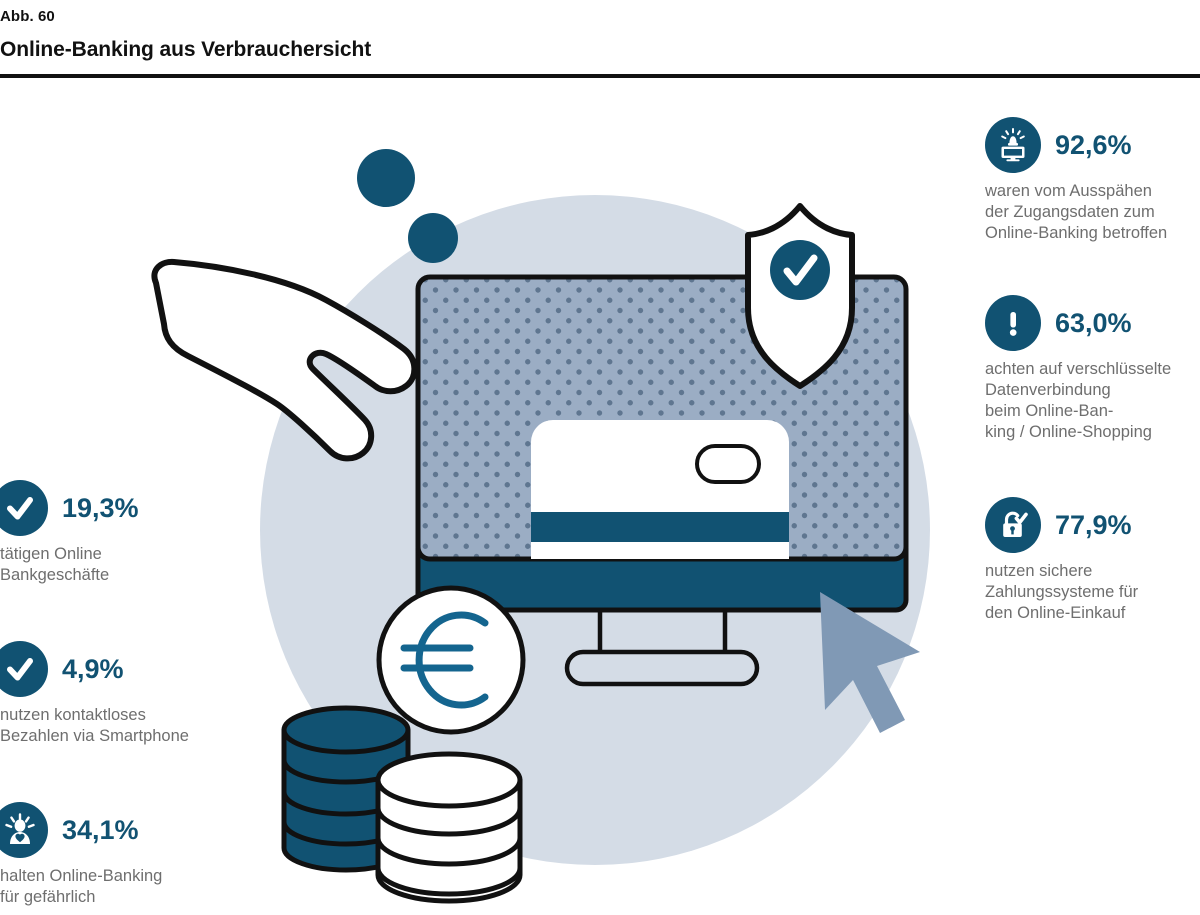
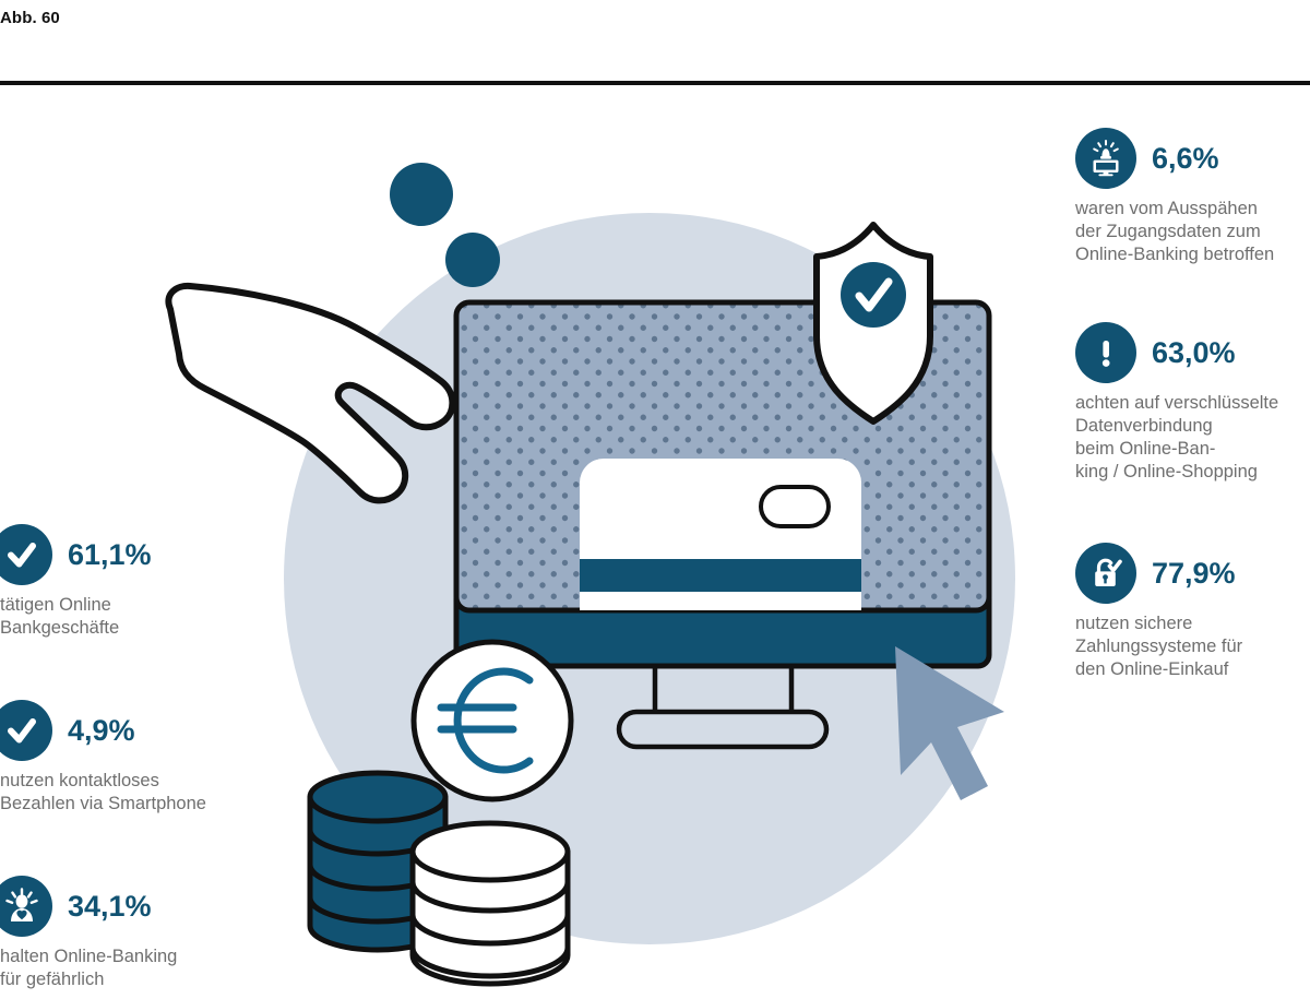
  Abb. 60
- Online-Banking aus Verbrauchersicht
- 19,3%
+ 61,1%
  tätigen Online
  Bankgeschäfte
  4,9%
  nutzen kontaktloses
  Bezahlen via Smartphone
  34,1%
  halten Online-Banking
  für gefährlich
- 92,6%
+ 6,6%
  waren vom Ausspähen
  der Zugangsdaten zum
  Online-Banking betroffen
  63,0%
  achten auf verschlüsselte
  Datenverbindung
  beim Online-Ban-
  king / Online-Shopping
  77,9%
  nutzen sichere
  Zahlungssysteme für
  den Online-Einkauf
